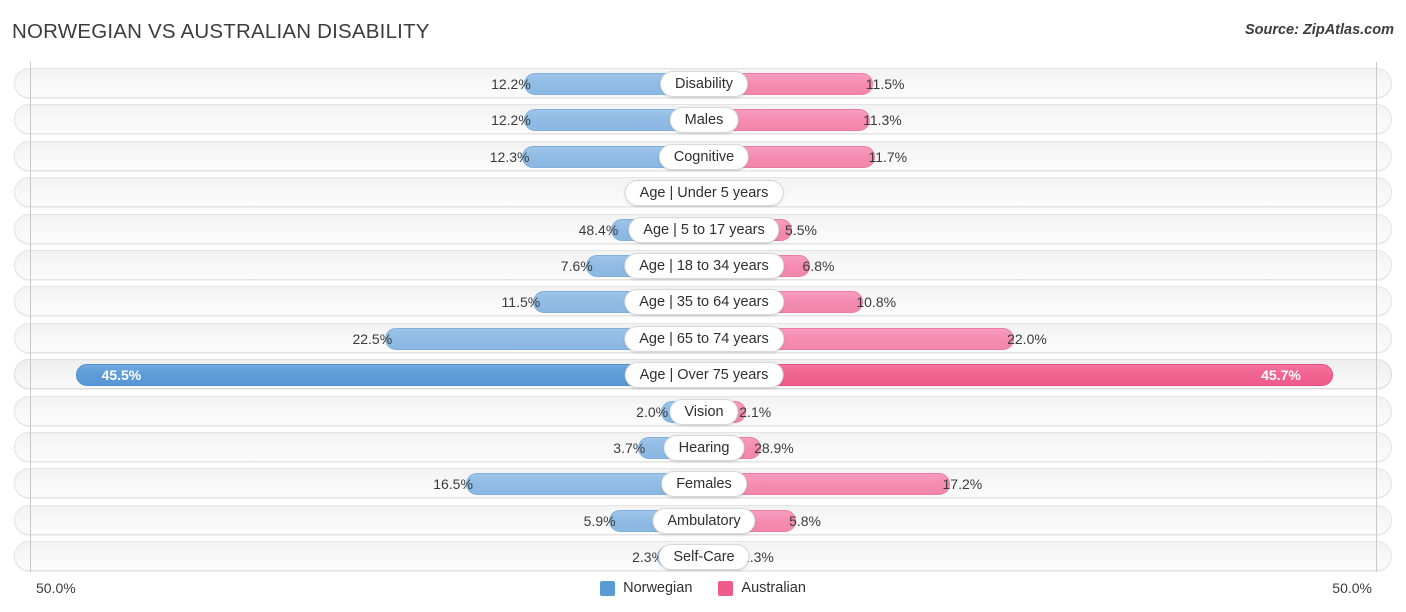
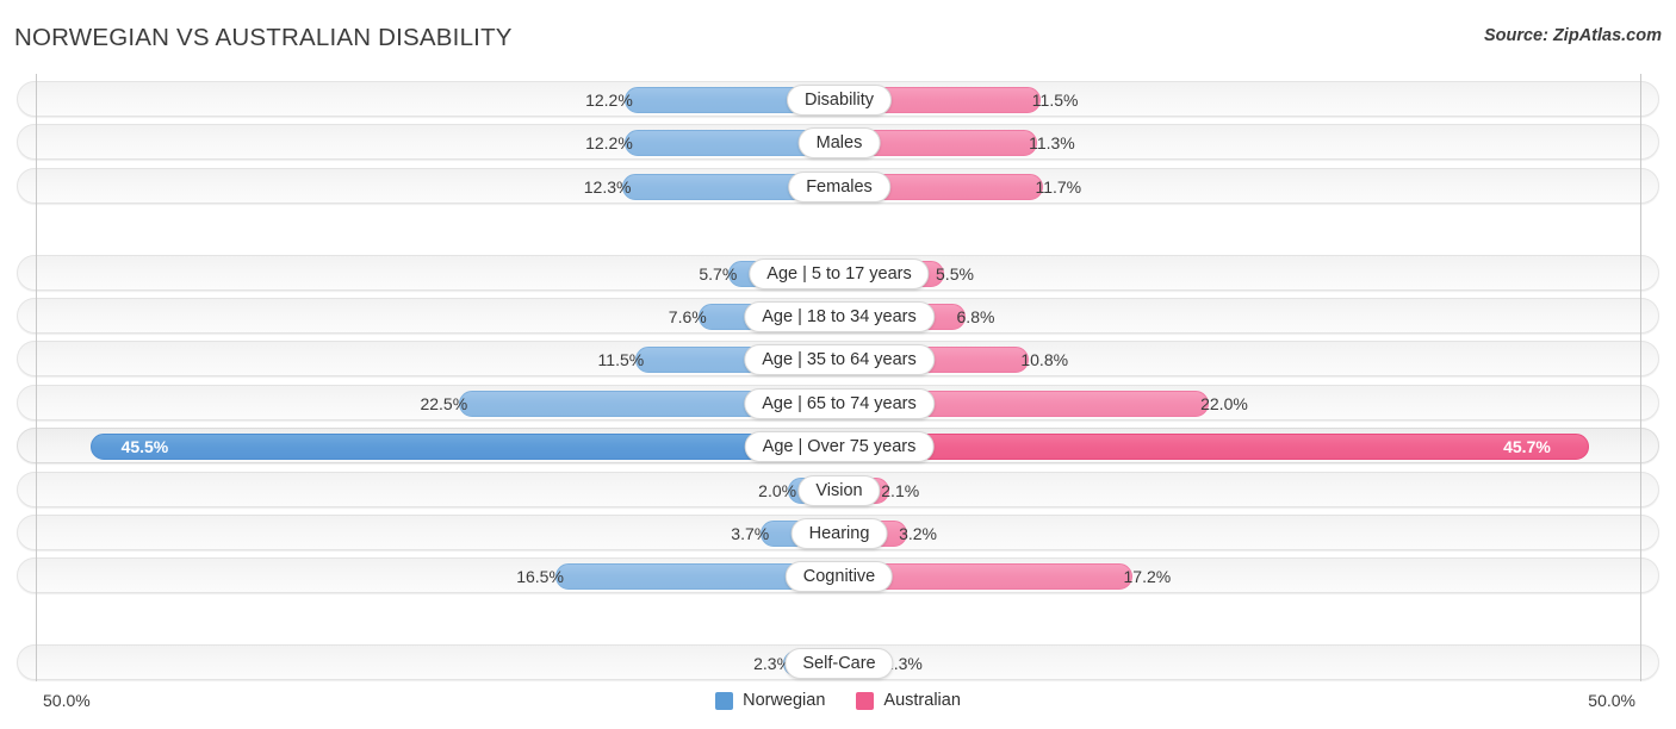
  NORWEGIAN VS AUSTRALIAN DISABILITY
  Source: ZipAtlas.com
  12.2%
  11.5%
  Disability
  12.2%
  11.3%
  Males
  12.3%
  11.7%
- Cognitive
+ Females
- Age | Under 5 years
- 48.4%
+ 5.7%
  5.5%
  Age | 5 to 17 years
  7.6%
  6.8%
  Age | 18 to 34 years
  11.5%
  10.8%
  Age | 35 to 64 years
  22.5%
  22.0%
  Age | 65 to 74 years
  45.5%
  45.7%
  Age | Over 75 years
  2.0%
  2.1%
  Vision
  3.7%
- 28.9%
+ 3.2%
  Hearing
  16.5%
  17.2%
- Females
+ Cognitive
- 5.9%
- 5.8%
- Ambulatory
  2.3
  .3%
  Self-Care
  50.0%
  50.0%
  Norwegian
  Australian
